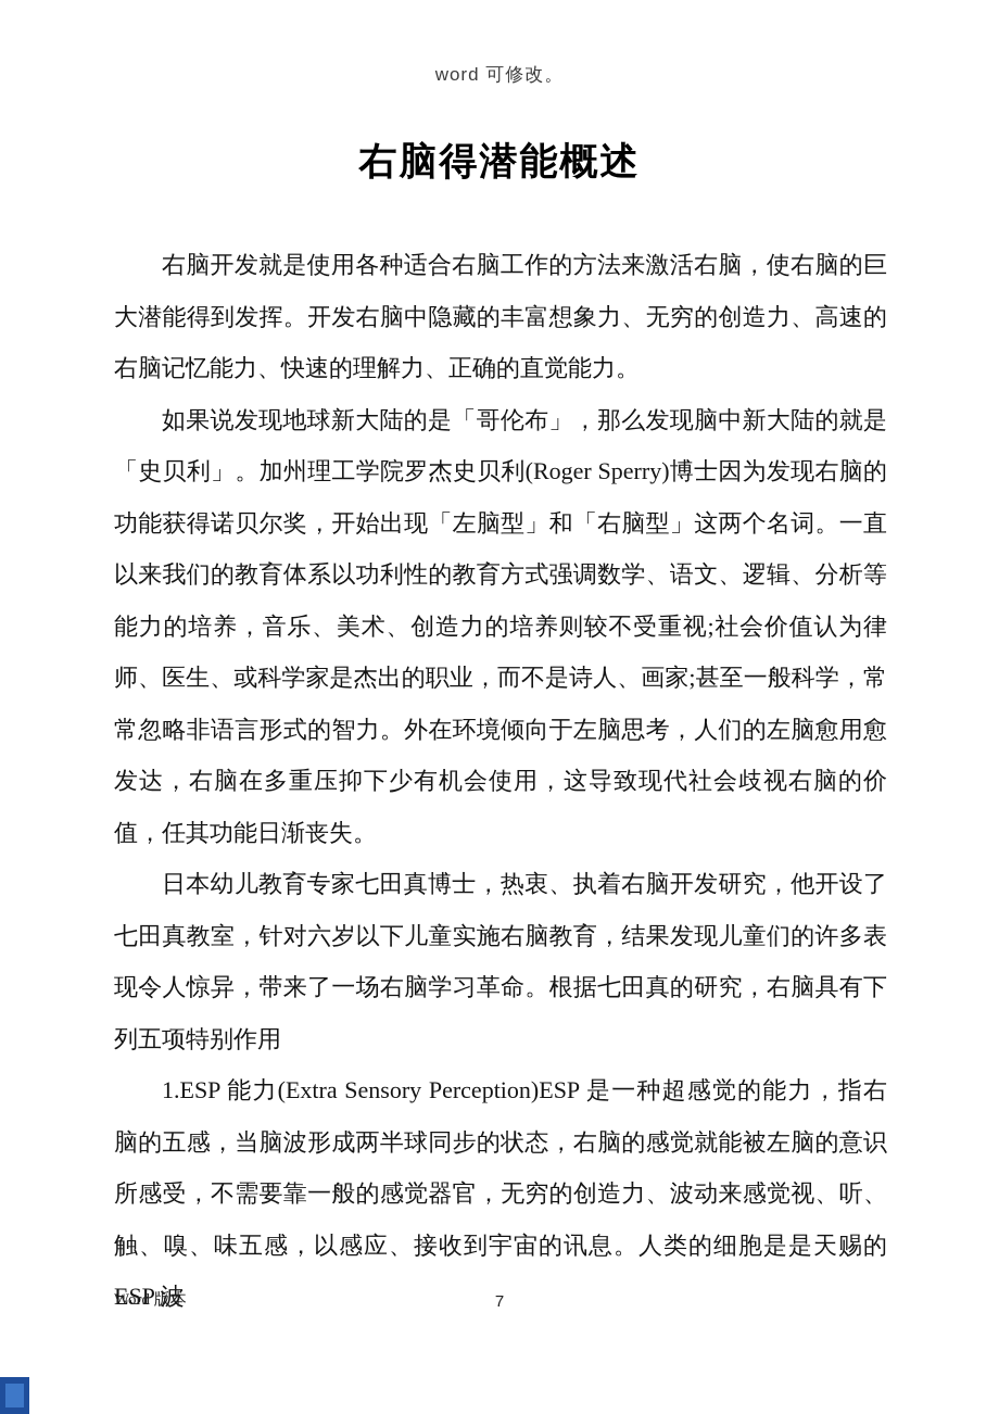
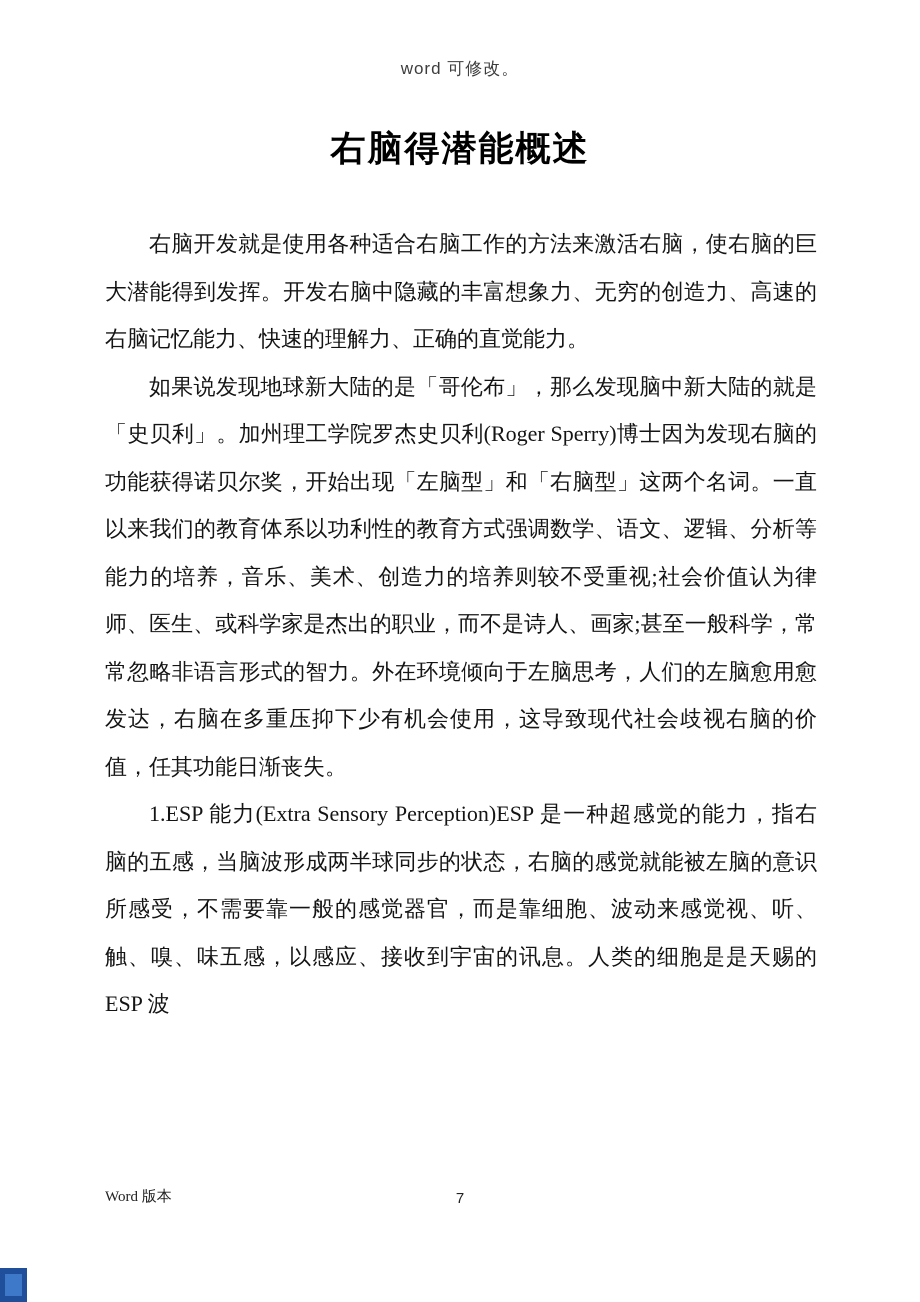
  word 可修改。
  右脑得潜能概述
  右脑开发就是使用各种适合右脑工作的方法来激活右脑，使右脑的巨大潜能得到发挥。开发右脑中隐藏的丰富想象力、无穷的创造力、高速的右脑记忆能力、快速的理解力、正确的直觉能力。
  如果说发现地球新大陆的是「哥伦布」，那么发现脑中新大陆的就是「史贝利」。加州理工学院罗杰史贝利(Roger Sperry)博士因为发现右脑的功能获得诺贝尔奖，开始出现「左脑型」和「右脑型」这两个名词。一直以来我们的教育体系以功利性的教育方式强调数学、语文、逻辑、分析等能力的培养，音乐、美术、创造力的培养则较不受重视;社会价值认为律师、医生、或科学家是杰出的职业，而不是诗人、画家;甚至一般科学，常常忽略非语言形式的智力。外在环境倾向于左脑思考，人们的左脑愈用愈发达，右脑在多重压抑下少有机会使用，这导致现代社会歧视右脑的价值，任其功能日渐丧失。
- 日本幼儿教育专家七田真博士，热衷、执着右脑开发研究，他开设了七田真教室，针对六岁以下儿童实施右脑教育，结果发现儿童们的许多表现令人惊异，带来了一场右脑学习革命。根据七田真的研究，右脑具有下列五项特别作用
- 1.ESP 能力(Extra Sensory Perception)ESP 是一种超感觉的能力，指右脑的五感，当脑波形成两半球同步的状态，右脑的感觉就能被左脑的意识所感受，不需要靠一般的感觉器官，无穷的创造力、波动来感觉视、听、触、嗅、味五感，以感应、接收到宇宙的讯息。人类的细胞是是天赐的 ESP 波
+ 1.ESP 能力(Extra Sensory Perception)ESP 是一种超感觉的能力，指右脑的五感，当脑波形成两半球同步的状态，右脑的感觉就能被左脑的意识所感受，不需要靠一般的感觉器官，而是靠细胞、波动来感觉视、听、触、嗅、味五感，以感应、接收到宇宙的讯息。人类的细胞是是天赐的 ESP 波
  Word 版本
  7
